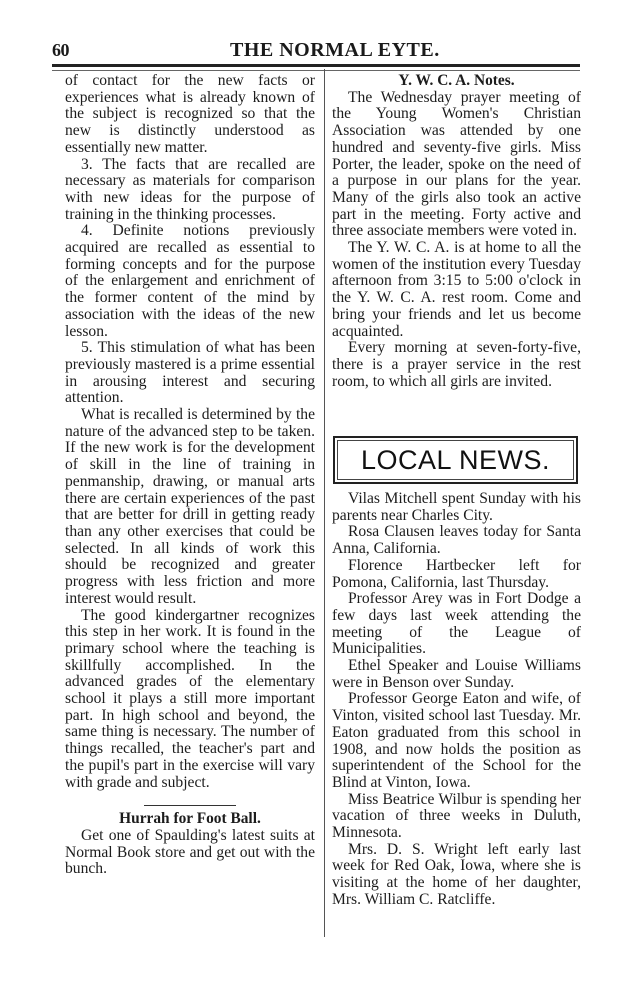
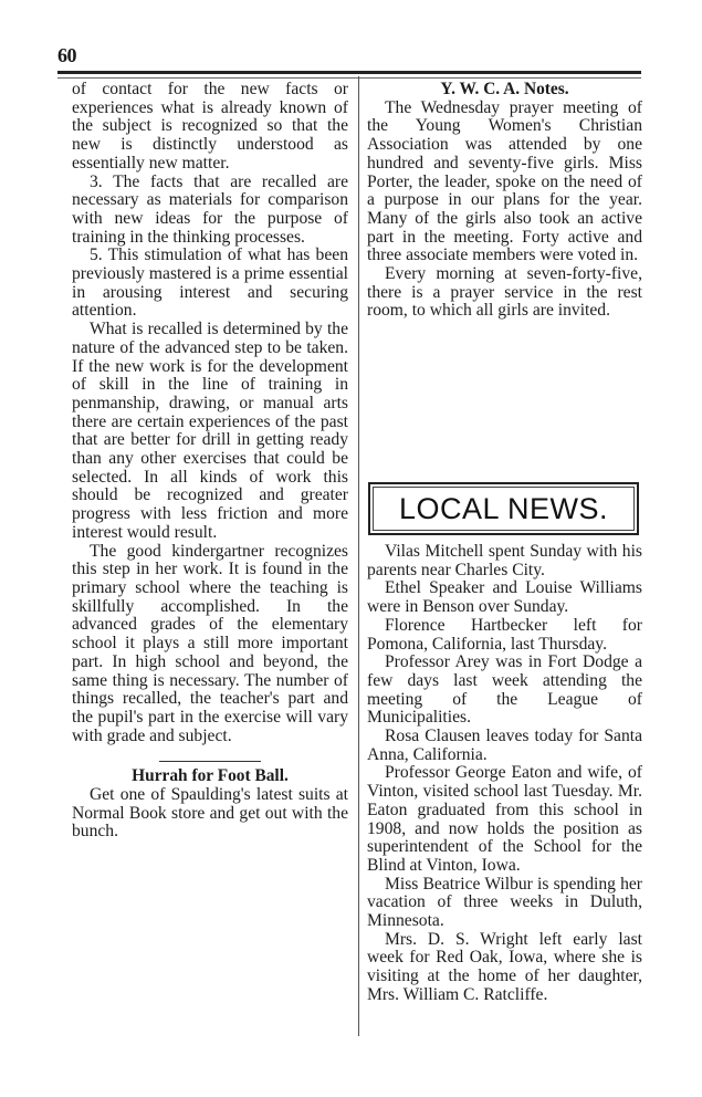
  60
- THE NORMAL EYTE.
  of contact for the new facts or experiences what is already known of the subject is recognized so that the new is distinctly understood as essentially new matter.
  3. The facts that are recalled are necessary as materials for comparison with new ideas for the purpose of training in the thinking processes.
- 4. Definite notions previously acquired are recalled as essential to forming concepts and for the purpose of the enlargement and enrichment of the former content of the mind by association with the ideas of the new lesson.
  5. This stimulation of what has been previously mastered is a prime essential in arousing interest and securing attention.
  What is recalled is determined by the nature of the advanced step to be taken. If the new work is for the development of skill in the line of training in penmanship, drawing, or manual arts there are certain experiences of the past that are better for drill in getting ready than any other exercises that could be selected. In all kinds of work this should be recognized and greater progress with less friction and more interest would result.
  The good kindergartner recognizes this step in her work. It is found in the primary school where the teaching is skillfully accomplished. In the advanced grades of the elementary school it plays a still more important part. In high school and beyond, the same thing is necessary. The number of things recalled, the teacher's part and the pupil's part in the exercise will vary with grade and subject.
  Hurrah for Foot Ball.
  Get one of Spaulding's latest suits at Normal Book store and get out with the bunch.
  Y. W. C. A. Notes.
  The Wednesday prayer meeting of the Young Women's Christian Association was attended by one hundred and seventy-five girls. Miss Porter, the leader, spoke on the need of a purpose in our plans for the year. Many of the girls also took an active part in the meeting. Forty active and three associate members were voted in.
- The Y. W. C. A. is at home to all the women of the institution every Tuesday afternoon from 3:15 to 5:00 o'clock in the Y. W. C. A. rest room. Come and bring your friends and let us become acquainted.
  Every morning at seven-forty-five, there is a prayer service in the rest room, to which all girls are invited.
  LOCAL NEWS.
  Vilas Mitchell spent Sunday with his parents near Charles City.
- Rosa Clausen leaves today for Santa Anna, California.
+ Ethel Speaker and Louise Williams were in Benson over Sunday.
  Florence Hartbecker left for Pomona, California, last Thursday.
  Professor Arey was in Fort Dodge a few days last week attending the meeting of the League of Municipalities.
- Ethel Speaker and Louise Williams were in Benson over Sunday.
+ Rosa Clausen leaves today for Santa Anna, California.
  Professor George Eaton and wife, of Vinton, visited school last Tuesday. Mr. Eaton graduated from this school in 1908, and now holds the position as superintendent of the School for the Blind at Vinton, Iowa.
  Miss Beatrice Wilbur is spending her vacation of three weeks in Duluth, Minnesota.
  Mrs. D. S. Wright left early last week for Red Oak, Iowa, where she is visiting at the home of her daughter, Mrs. William C. Ratcliffe.
